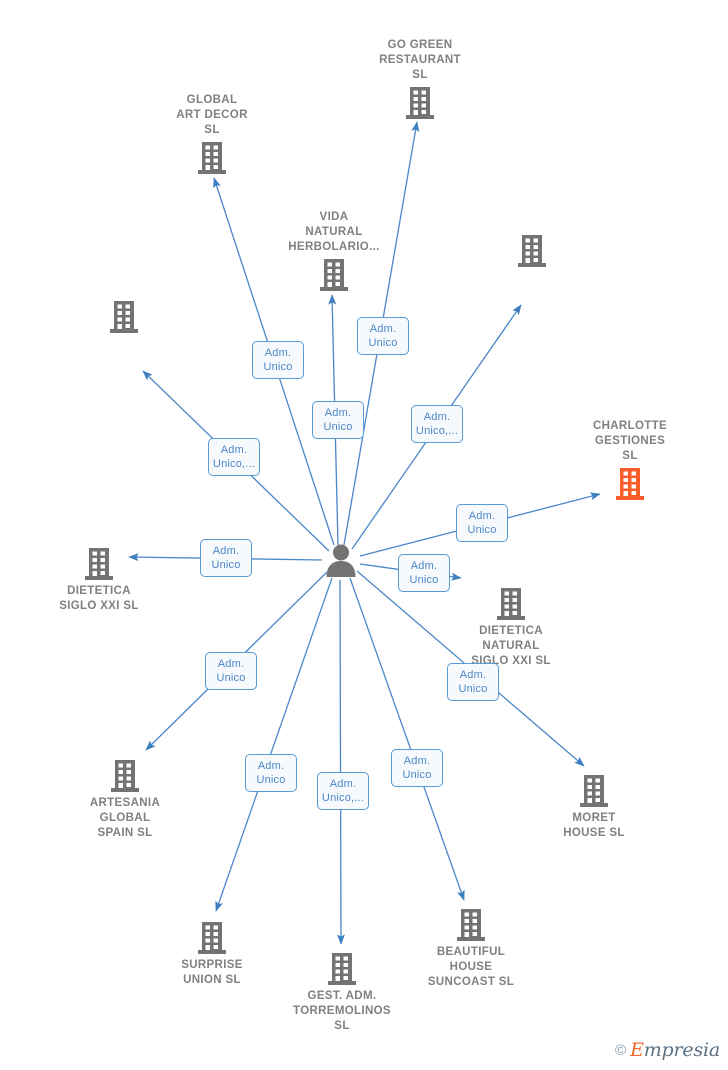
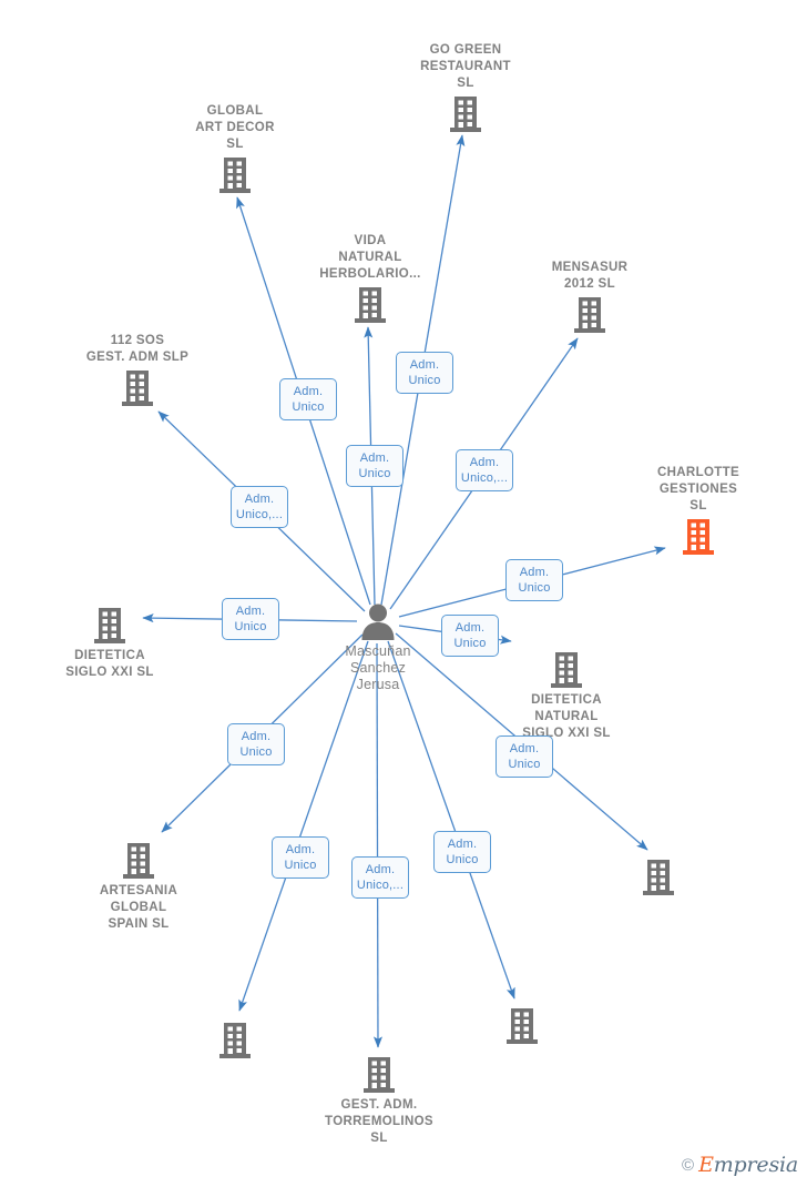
  GO GREEN
  RESTAURANT
  SL
  GLOBAL
  ART DECOR
  SL
  VIDA
  NATURAL
  HERBOLARIO...
+ MENSASUR
+ 2012 SL
+ 112 SOS
+ GEST. ADM SLP
  CHARLOTTE
  GESTIONES
  SL
  DIETETICA
  SIGLO XXI SL
  DIETETICA
  NATURAL
  SIGLO XXI SL
  ARTESANIA
  GLOBAL
  SPAIN SL
- MORET
- HOUSE SL
- SURPRISE
- UNION SL
- BEAUTIFUL
- HOUSE
- SUNCOAST SL
  GEST. ADM.
  TORREMOLINOS
  SL
+ Mascuñan
+ Sanchez
+ Jerusa
  Adm.
  Unico
  Adm.
  Unico
  Adm.
  Unico
  Adm.
  Unico,...
  Adm.
  Unico,...
  Adm.
  Unico
  Adm.
  Unico
  Adm.
  Unico
  Adm.
  Unico
  Adm.
  Unico
  Adm.
  Unico
  Adm.
  Unico,...
  Adm.
  Unico
  ©
  Empresia
